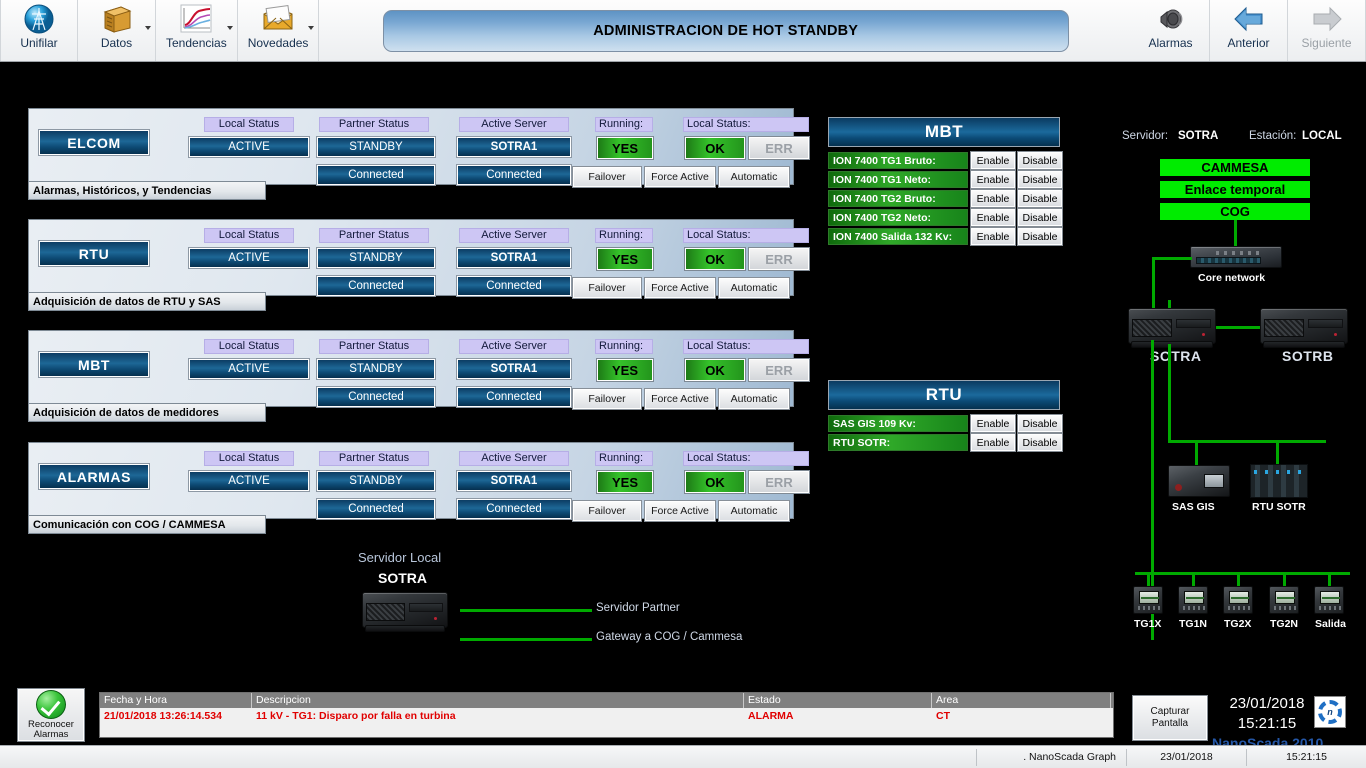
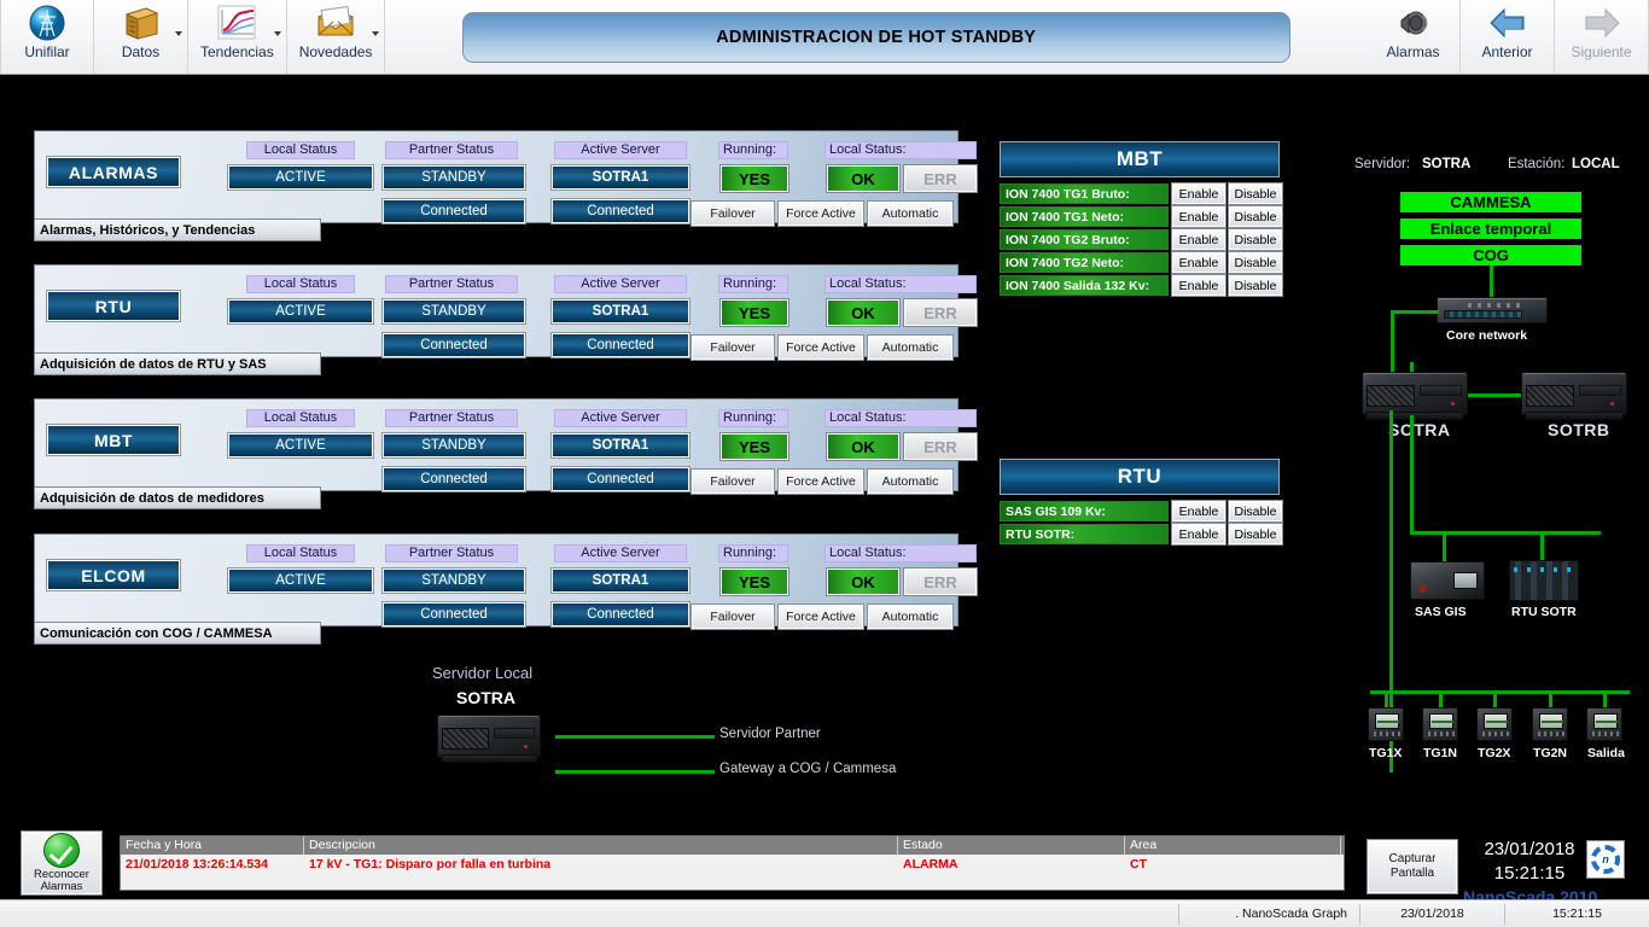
  Unifilar
  Datos
  Tendencias
  Novedades
  ADMINISTRACION DE HOT STANDBY
  Alarmas
  Anterior
  Siguiente
- ELCOM
+ ALARMAS
  Local Status
  Partner Status
  Active Server
  Running:
  Local Status:
  ACTIVE
  STANDBY
  Connected
  SOTRA1
  Connected
  YES
  OK
  ERR
  Failover
  Force Active
  Automatic
  Alarmas, Históricos, y Tendencias
  RTU
  Local Status
  Partner Status
  Active Server
  Running:
  Local Status:
  ACTIVE
  STANDBY
  Connected
  SOTRA1
  Connected
  YES
  OK
  ERR
  Failover
  Force Active
  Automatic
  Adquisición de datos de RTU y SAS
  MBT
  Local Status
  Partner Status
  Active Server
  Running:
  Local Status:
  ACTIVE
  STANDBY
  Connected
  SOTRA1
  Connected
  YES
  OK
  ERR
  Failover
  Force Active
  Automatic
  Adquisición de datos de medidores
- ALARMAS
+ ELCOM
  Local Status
  Partner Status
  Active Server
  Running:
  Local Status:
  ACTIVE
  STANDBY
  Connected
  SOTRA1
  Connected
  YES
  OK
  ERR
  Failover
  Force Active
  Automatic
  Comunicación con COG / CAMMESA
  Servidor Local
  SOTRA
  Servidor Partner
  Gateway a COG / Cammesa
  MBT
  ION 7400 TG1 Bruto:
  Enable
  Disable
  ION 7400 TG1 Neto:
  Enable
  Disable
  ION 7400 TG2 Bruto:
  Enable
  Disable
  ION 7400 TG2 Neto:
  Enable
  Disable
  ION 7400 Salida 132 Kv:
  Enable
  Disable
  RTU
  SAS GIS 109 Kv:
  Enable
  Disable
  RTU SOTR:
  Enable
  Disable
  Servidor:
  SOTRA
  Estación:
  LOCAL
  CAMMESA
  Enlace temporal
  COG
  Core network
  SOTRA
  SOTRB
  SAS GIS
  RTU SOTR
  TG1X
  TG1N
  TG2X
  TG2N
  Salida
  Reconocer
  Alarmas
  Fecha y Hora
  Descripcion
  Estado
  Area
  21/01/2018 13:26:14.534
- 11 kV - TG1: Disparo por falla en turbina
+ 17 kV - TG1: Disparo por falla en turbina
  ALARMA
  CT
  Capturar
  Pantalla
  23/01/2018
  15:21:15
  NanoScada 2010
  n
  . NanoScada Graph
  23/01/2018
  15:21:15
